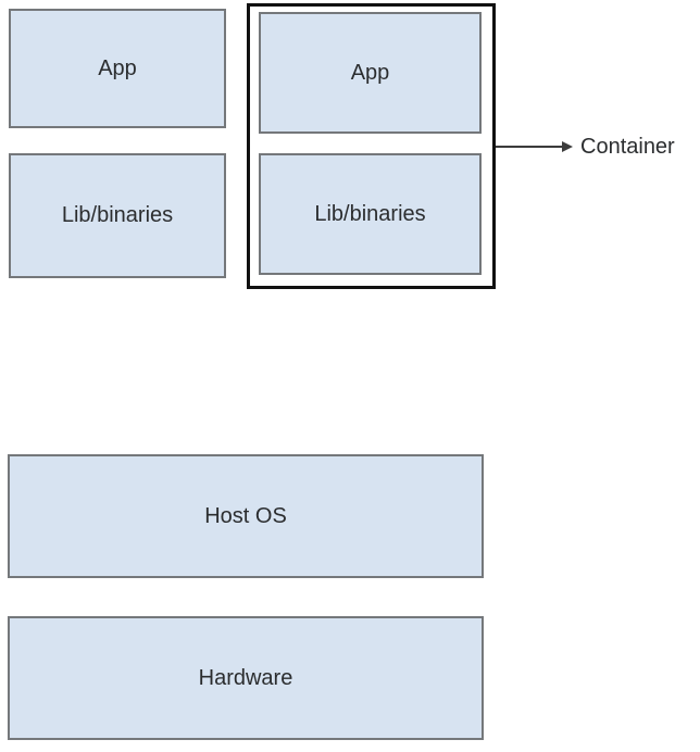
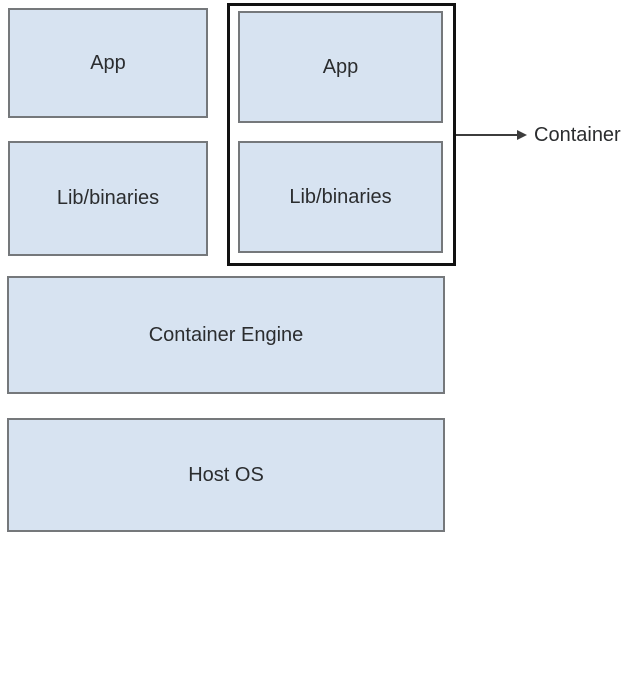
  App
  Lib/binaries
  App
  Lib/binaries
  Container
+ Container Engine
  Host OS
- Hardware
